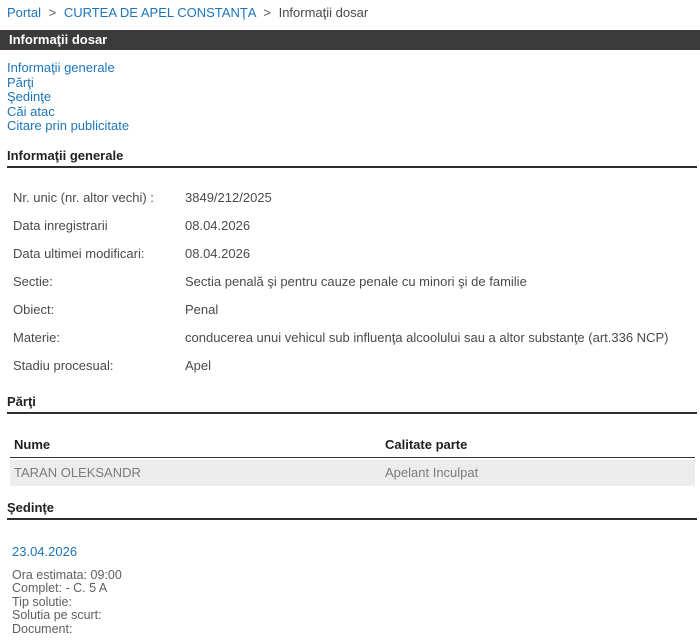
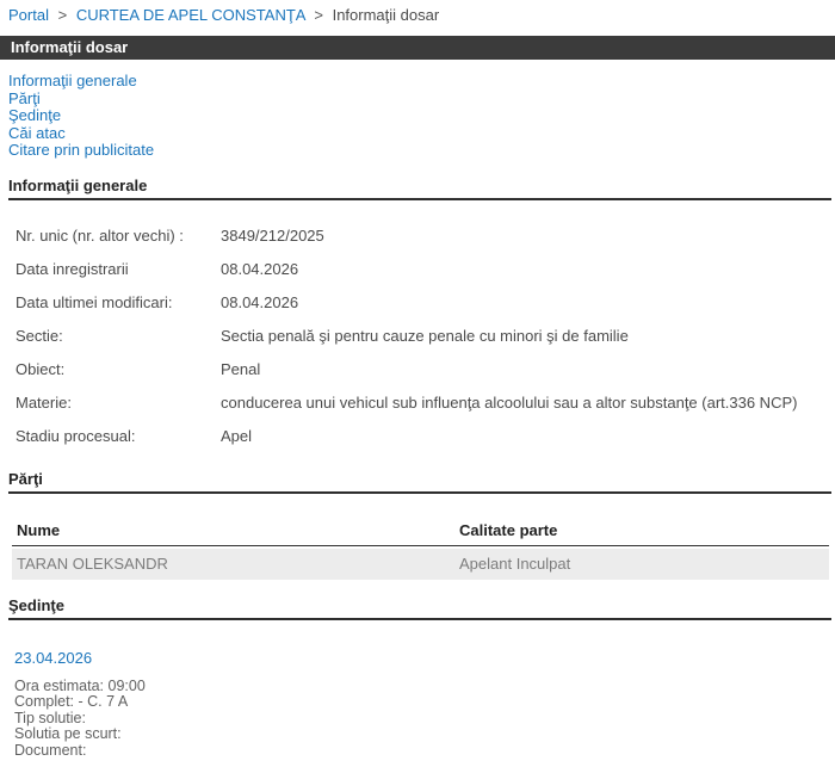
  Portal > CURTEA DE APEL CONSTANŢA > Informaţii dosar
  Informaţii dosar
  Informaţii generale
  Părţi
  Şedinţe
  Căi atac
  Citare prin publicitate
  Informaţii generale
  Nr. unic (nr. altor vechi) :
  3849/212/2025
  Data inregistrarii
  08.04.2026
  Data ultimei modificari:
  08.04.2026
  Sectie:
  Sectia penală şi pentru cauze penale cu minori şi de familie
  Obiect:
  Penal
  Materie:
  conducerea unui vehicul sub influenţa alcoolului sau a altor substanţe (art.336 NCP)
  Stadiu procesual:
  Apel
  Părţi
  Nume
  Calitate parte
  TARAN OLEKSANDR
  Apelant Inculpat
  Şedinţe
  23.04.2026
  Ora estimata: 09:00
- Complet: - C. 5 A
+ Complet: - C. 7 A
  Tip solutie:
  Solutia pe scurt:
  Document:
